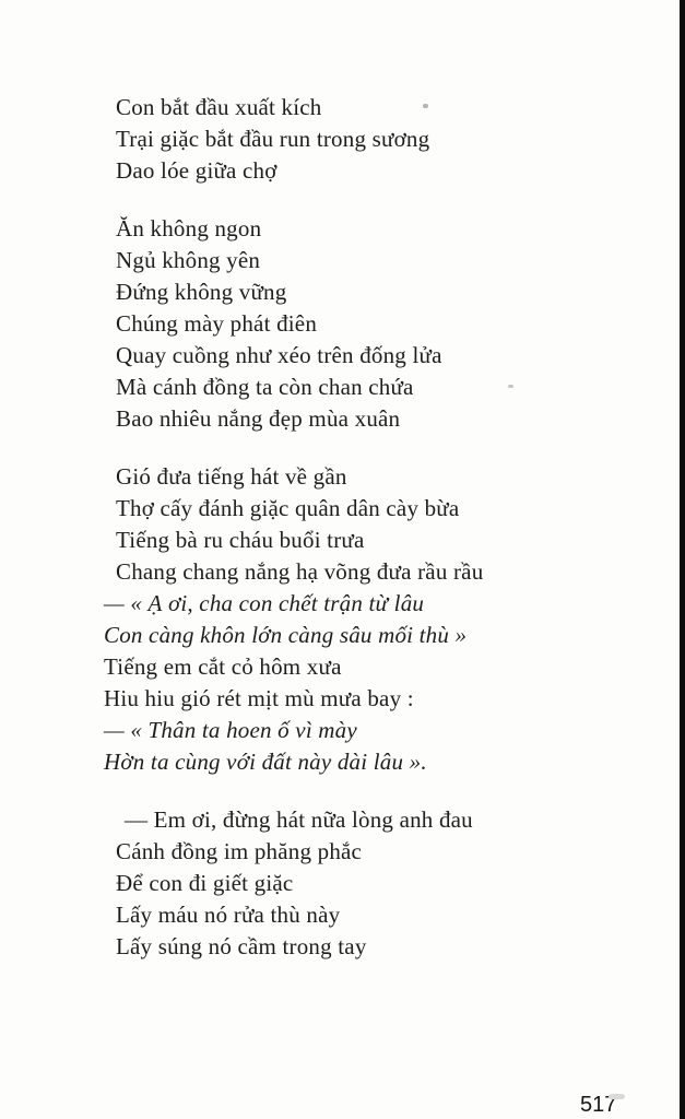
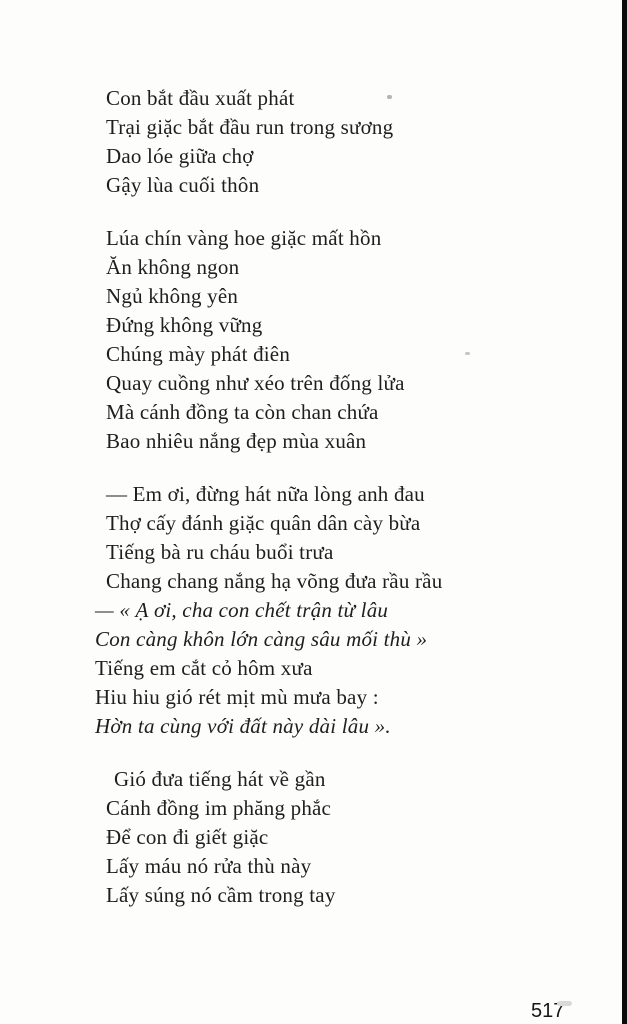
- Con bắt đầu xuất kích
+ Con bắt đầu xuất phát
  Trại giặc bắt đầu run trong sương
  Dao lóe giữa chợ
+ Gậy lùa cuối thôn
+ Lúa chín vàng hoe giặc mất hồn
  Ăn không ngon
  Ngủ không yên
  Đứng không vững
  Chúng mày phát điên
  Quay cuồng như xéo trên đống lửa
  Mà cánh đồng ta còn chan chứa
  Bao nhiêu nắng đẹp mùa xuân
- Gió đưa tiếng hát về gần
+ — Em ơi, đừng hát nữa lòng anh đau
  Thợ cấy đánh giặc quân dân cày bừa
  Tiếng bà ru cháu buổi trưa
  Chang chang nắng hạ võng đưa rầu rầu
  — « Ạ ơi, cha con chết trận từ lâu
  Con càng khôn lớn càng sâu mối thù »
  Tiếng em cắt cỏ hôm xưa
  Hiu hiu gió rét mịt mù mưa bay :
- — « Thân ta hoen ố vì mày
  Hờn ta cùng với đất này dài lâu ».
- — Em ơi, đừng hát nữa lòng anh đau
+ Gió đưa tiếng hát về gần
  Cánh đồng im phăng phắc
  Để con đi giết giặc
  Lấy máu nó rửa thù này
  Lấy súng nó cầm trong tay
  517
